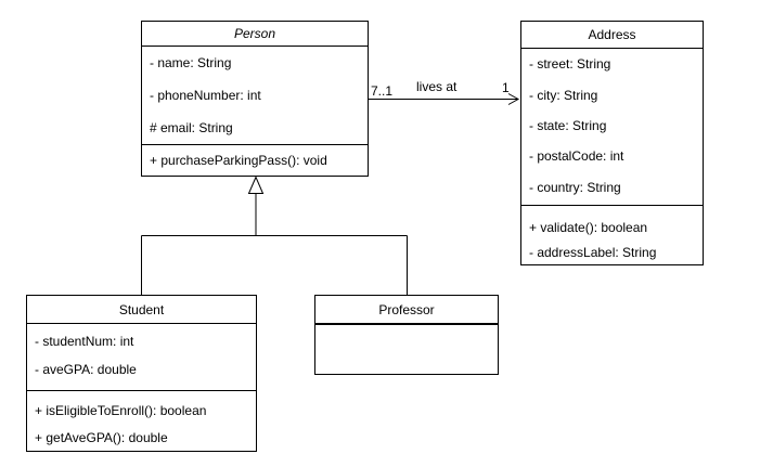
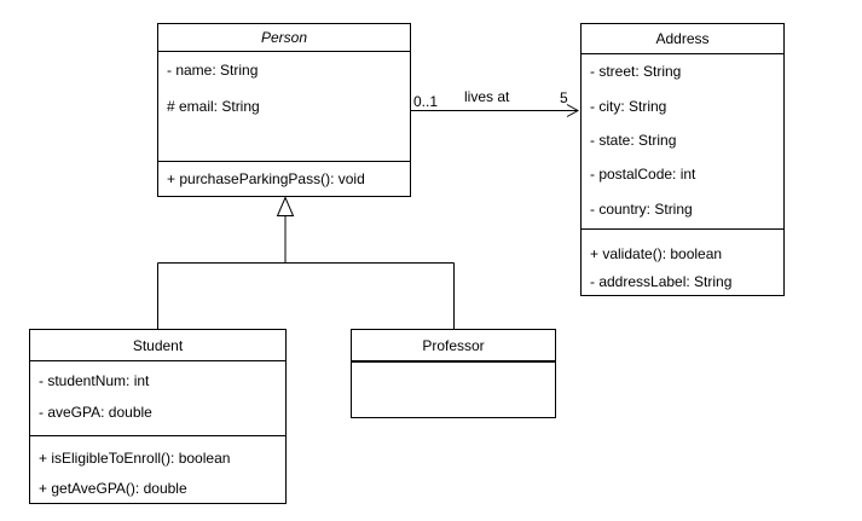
  Person
  - name: String
- - phoneNumber: int
  # email: String
  + purchaseParkingPass(): void
  Address
  - street: String
  - city: String
  - state: String
  - postalCode: int
  - country: String
  + validate(): boolean
  - addressLabel: String
  Student
  - studentNum: int
  - aveGPA: double
  + isEligibleToEnroll(): boolean
  + getAveGPA(): double
  Professor
- 7..1
+ 0..1
  lives at
- 1
+ 5
